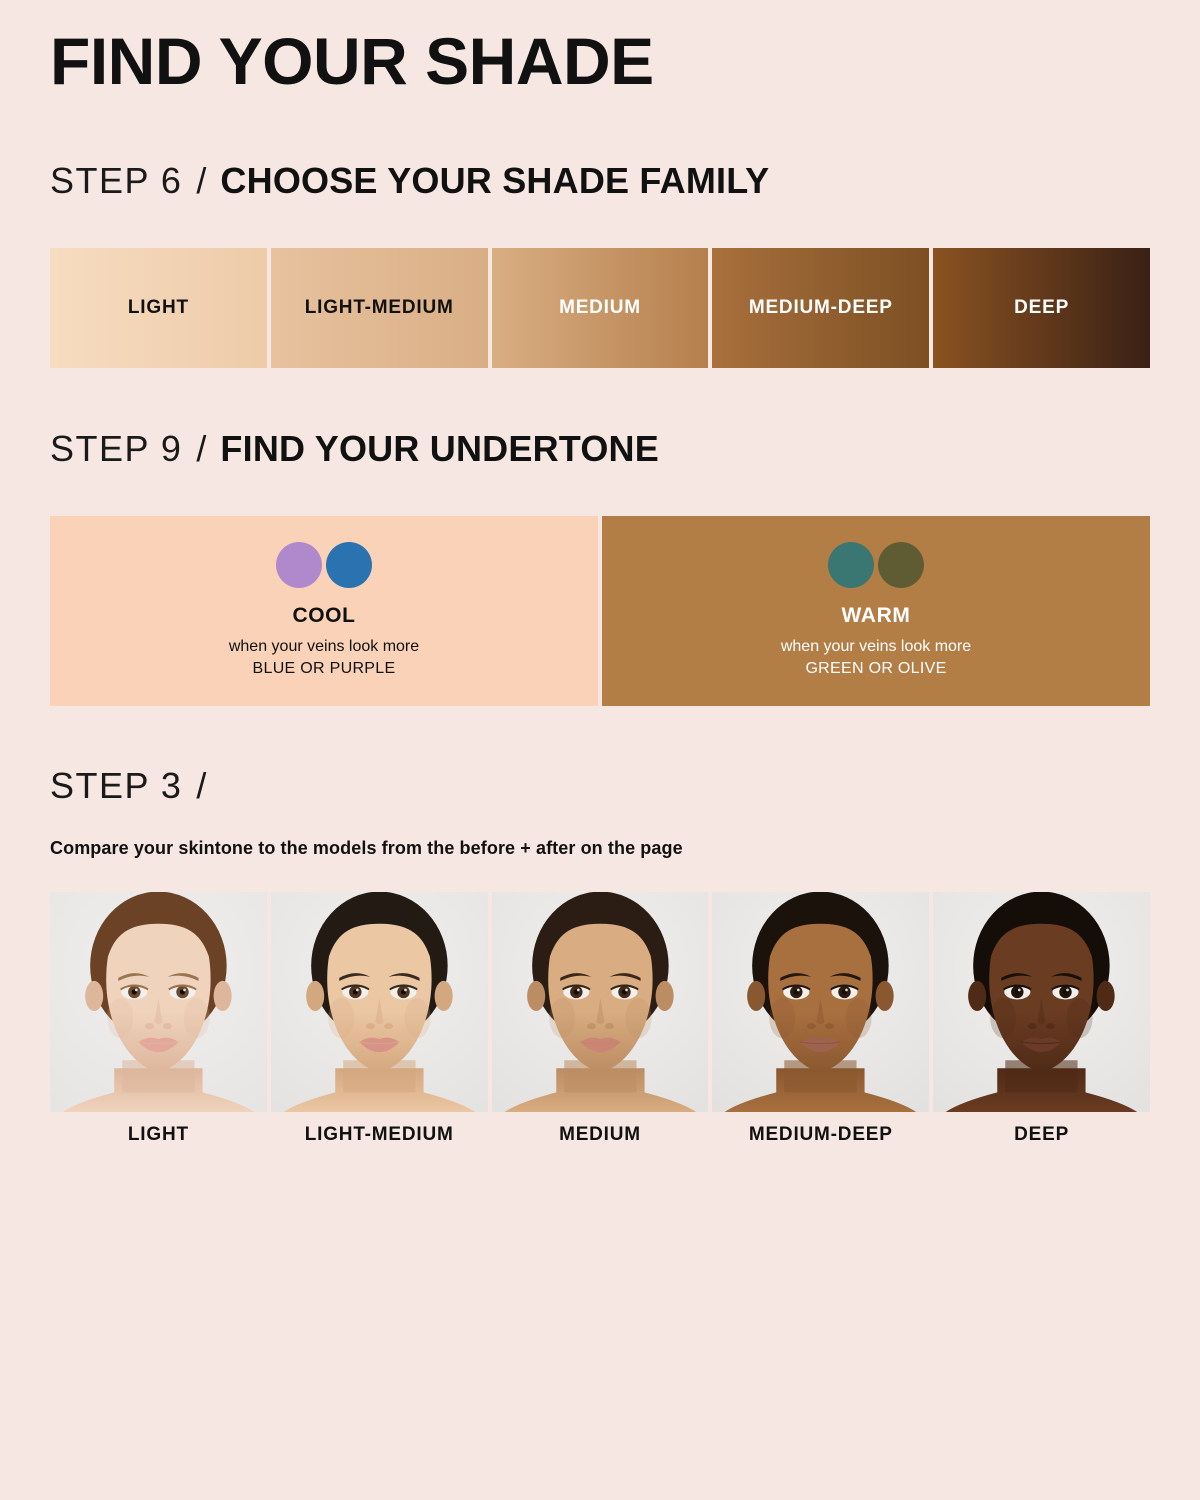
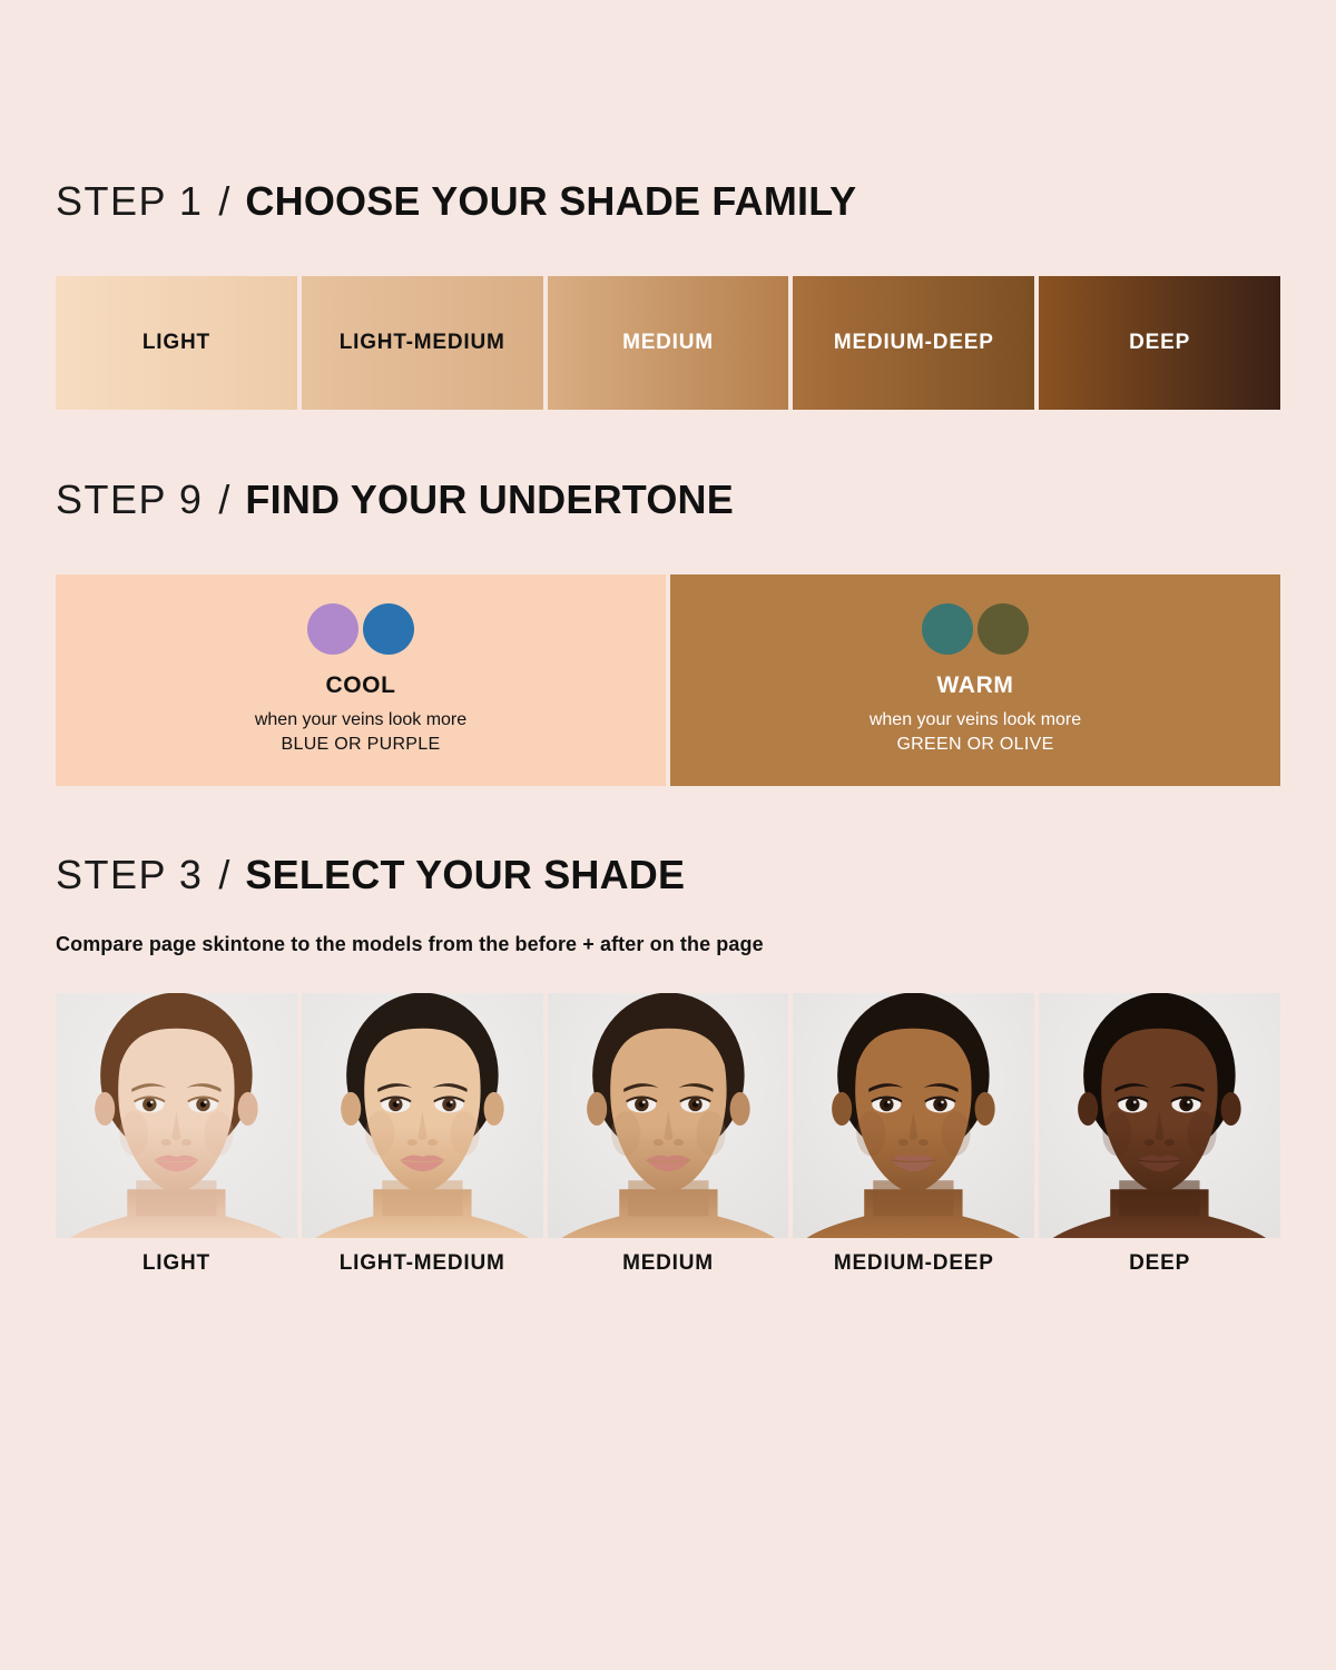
- FIND YOUR SHADE
- STEP 6
+ STEP 1
  /
  CHOOSE YOUR SHADE FAMILY
  LIGHT
  LIGHT-MEDIUM
  MEDIUM
  MEDIUM-DEEP
  DEEP
  STEP 9
  /
  FIND YOUR UNDERTONE
  COOL
  when your veins look more
  BLUE OR PURPLE
  WARM
  when your veins look more
  GREEN OR OLIVE
  STEP 3
  /
+ SELECT YOUR SHADE
- Compare your skintone to the models from the before + after on the page
+ Compare page skintone to the models from the before + after on the page
  LIGHT
  LIGHT-MEDIUM
  MEDIUM
  MEDIUM-DEEP
  DEEP
